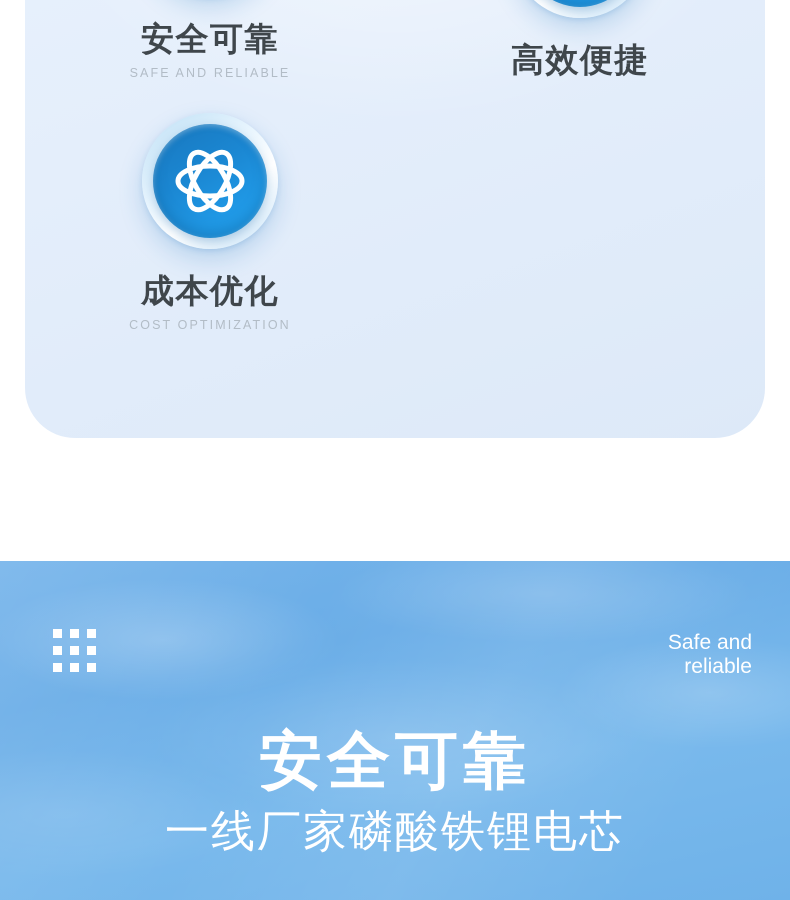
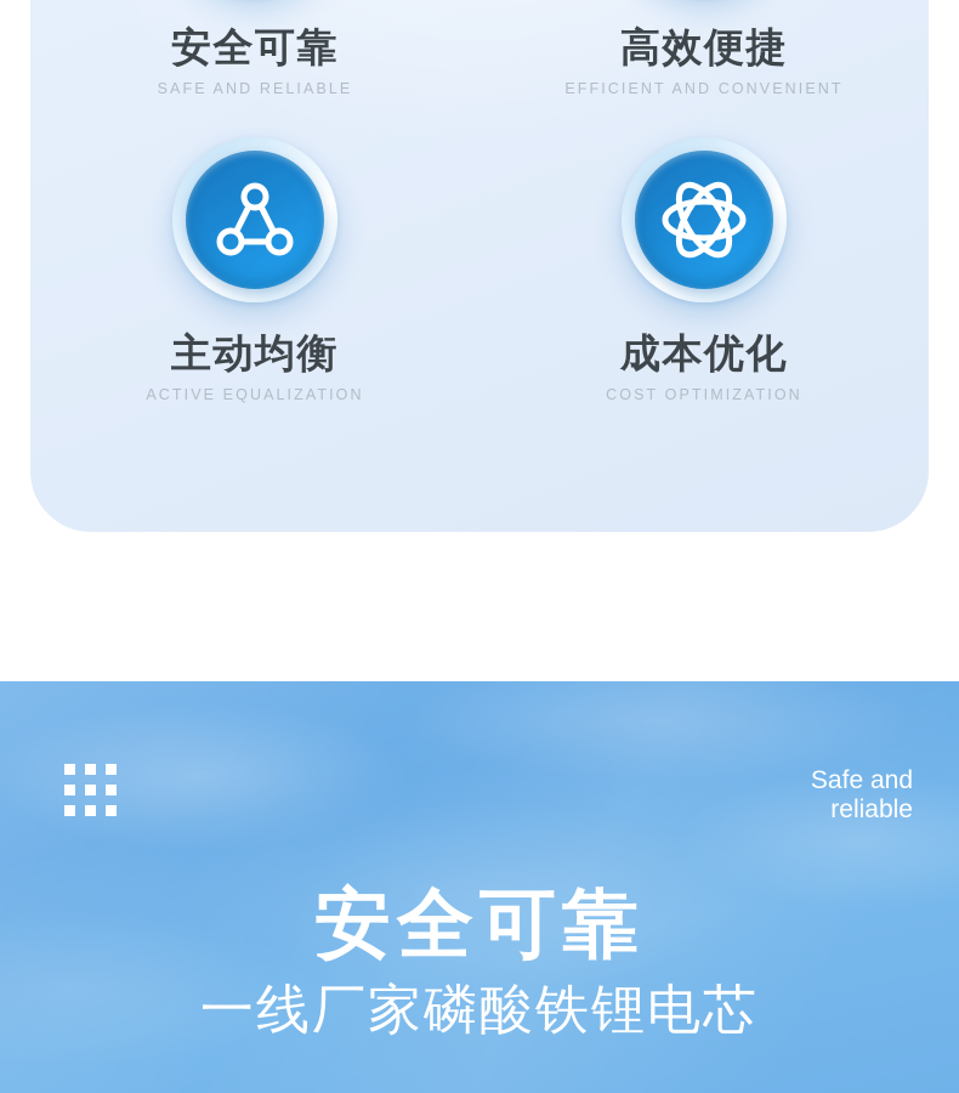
  安全可靠
  SAFE AND RELIABLE
  高效便捷
+ EFFICIENT AND CONVENIENT
+ 主动均衡
+ ACTIVE EQUALIZATION
  成本优化
  COST OPTIMIZATION
  Safe and
  reliable
  安全可靠
  一线厂家磷酸铁锂电芯
